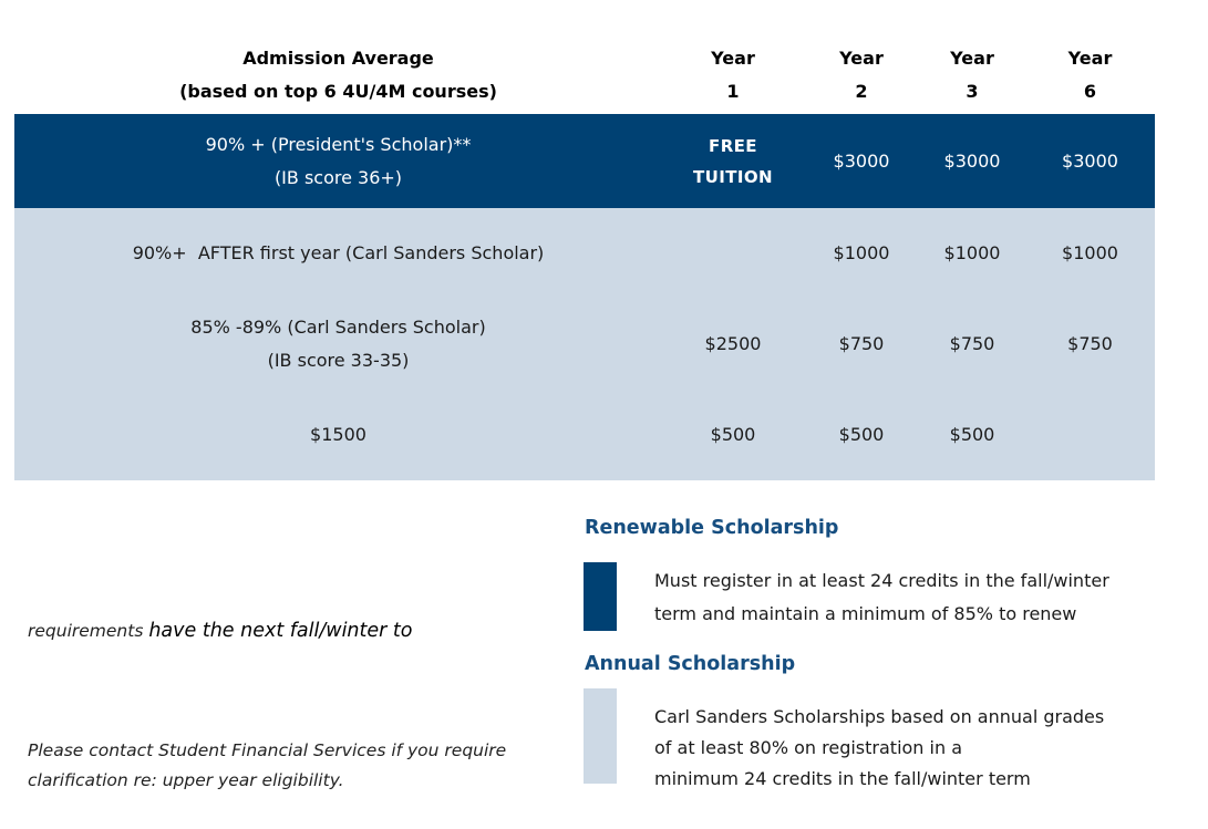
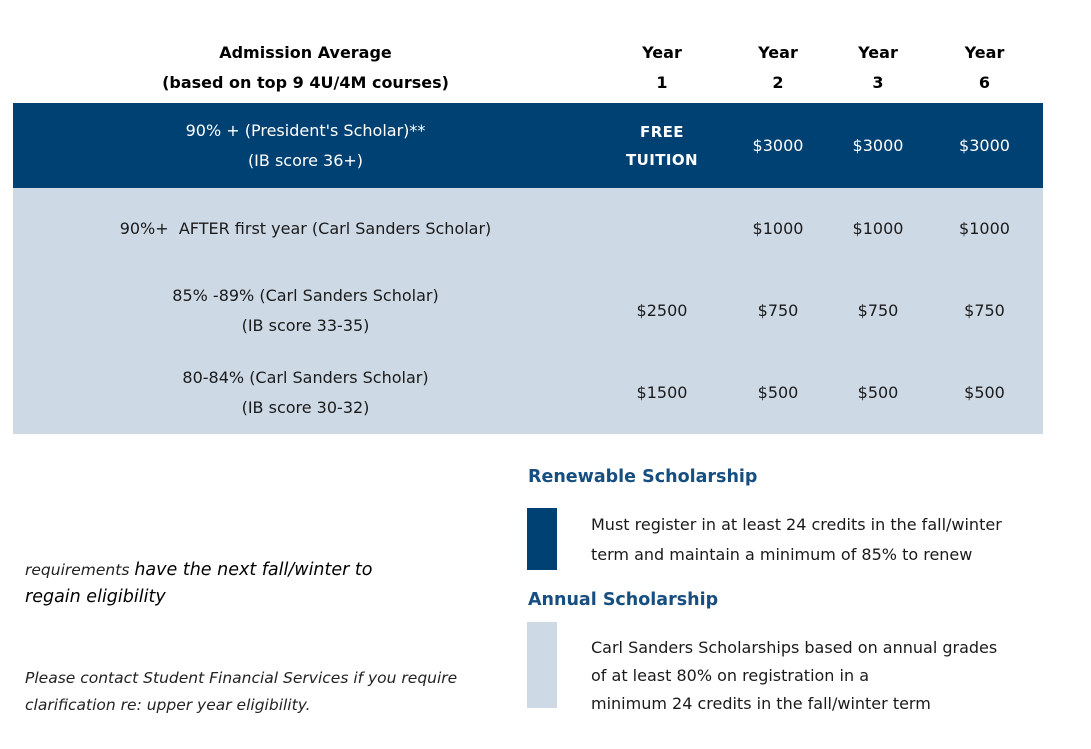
  Admission Average
- (based on top 6 4U/4M courses)
+ (based on top 9 4U/4M courses)
  Year
  1
  Year
  2
  Year
  3
  Year
  6
  90% + (President's Scholar)**
  (IB score 36+)
  FREE
  TUITION
  $3000
  $3000
  $3000
  90%+ AFTER first year (Carl Sanders Scholar)
  $1000
  $1000
  $1000
  85% -89% (Carl Sanders Scholar)
  (IB score 33-35)
  $2500
  $750
  $750
  $750
+ 80-84% (Carl Sanders Scholar)
+ (IB score 30-32)
  $1500
  $500
  $500
  $500
  requirements have the next fall/winter to
+ regain eligibility
  Please contact Student Financial Services if you require
  clarification re: upper year eligibility.
  Renewable Scholarship
  Must register in at least 24 credits in the fall/winter
  term and maintain a minimum of 85% to renew
  Annual Scholarship
  Carl Sanders Scholarships based on annual grades
  of at least 80% on registration in a
  minimum 24 credits in the fall/winter term
